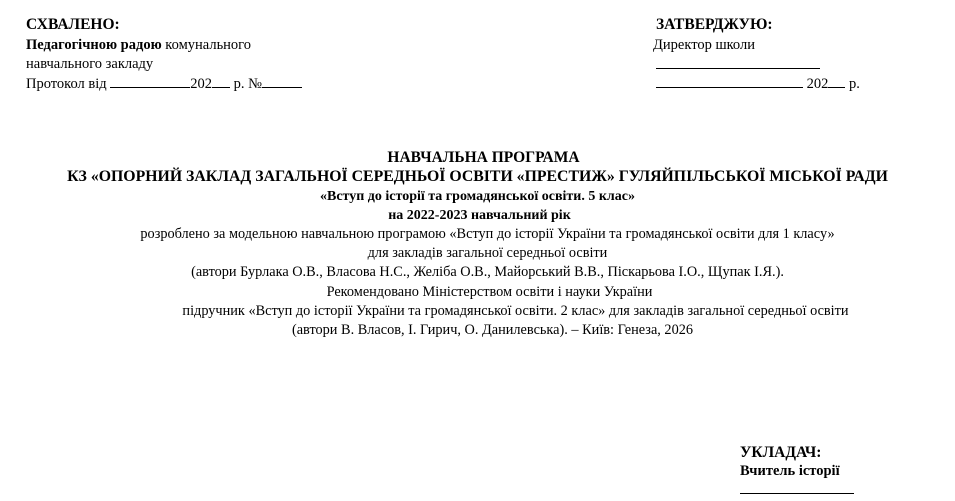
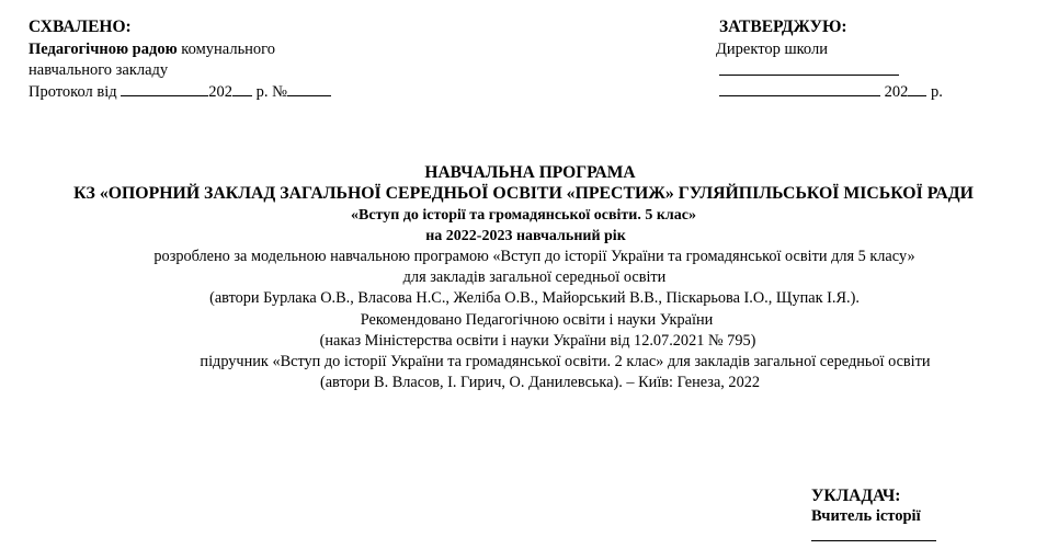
  СХВАЛЕНО:
  Педагогічною радою комунального
  навчального закладу
  Протокол від 202 р. №
  ЗАТВЕРДЖУЮ:
  Директор школи
  202 р.
  НАВЧАЛЬНА ПРОГРАМА
  КЗ «ОПОРНИЙ ЗАКЛАД ЗАГАЛЬНОЇ СЕРЕДНЬОЇ ОСВІТИ «ПРЕСТИЖ» ГУЛЯЙПІЛЬСЬКОЇ МІСЬКОЇ РАДИ
  «Вступ до історії та громадянської освіти. 5 клас»
  на 2022-2023 навчальний рік
- розроблено за модельною навчальною програмою «Вступ до історії України та громадянської освіти для 1 класу»
+ розроблено за модельною навчальною програмою «Вступ до історії України та громадянської освіти для 5 класу»
  для закладів загальної середньої освіти
  (автори Бурлака О.В., Власова Н.С., Желіба О.В., Майорський В.В., Піскарьова І.О., Щупак І.Я.).
- Рекомендовано Міністерством освіти і науки України
+ Рекомендовано Педагогічною освіти і науки України
+ (наказ Міністерства освіти і науки України від 12.07.2021 № 795)
  підручник «Вступ до історії України та громадянської освіти. 2 клас» для закладів загальної середньої освіти
- (автори В. Власов, І. Гирич, О. Данилевська). – Київ: Генеза, 2026
+ (автори В. Власов, І. Гирич, О. Данилевська). – Київ: Генеза, 2022
  УКЛАДАЧ:
  Вчитель історії
